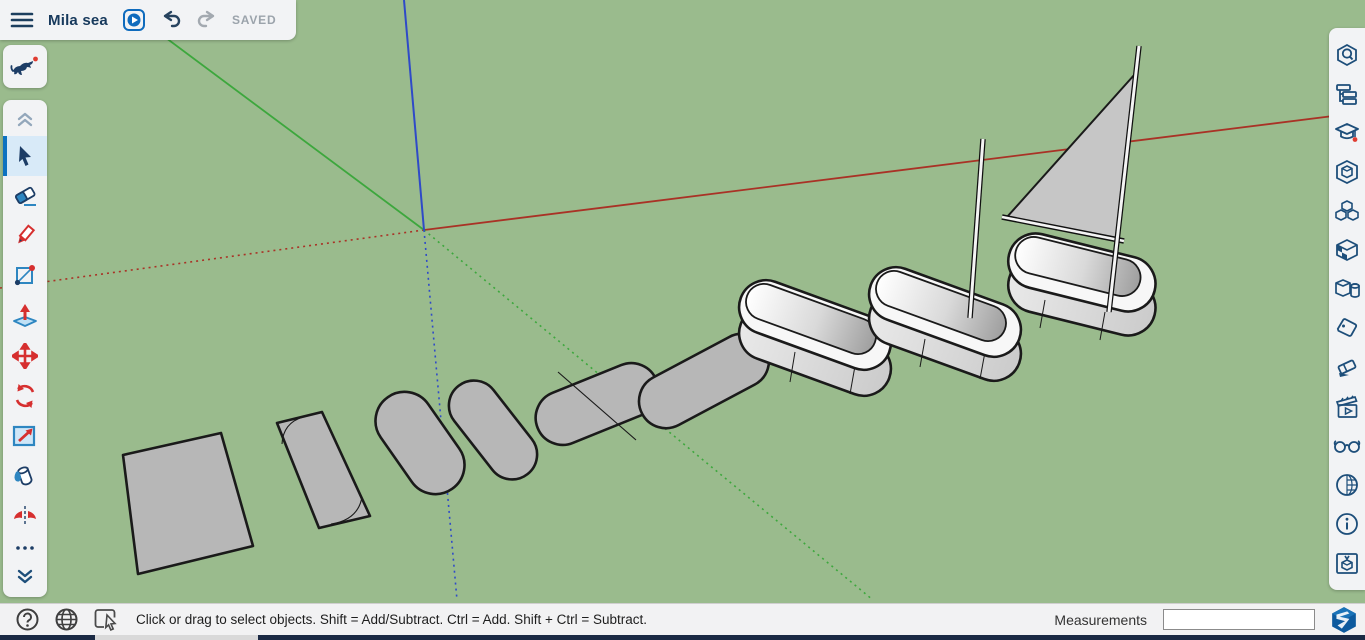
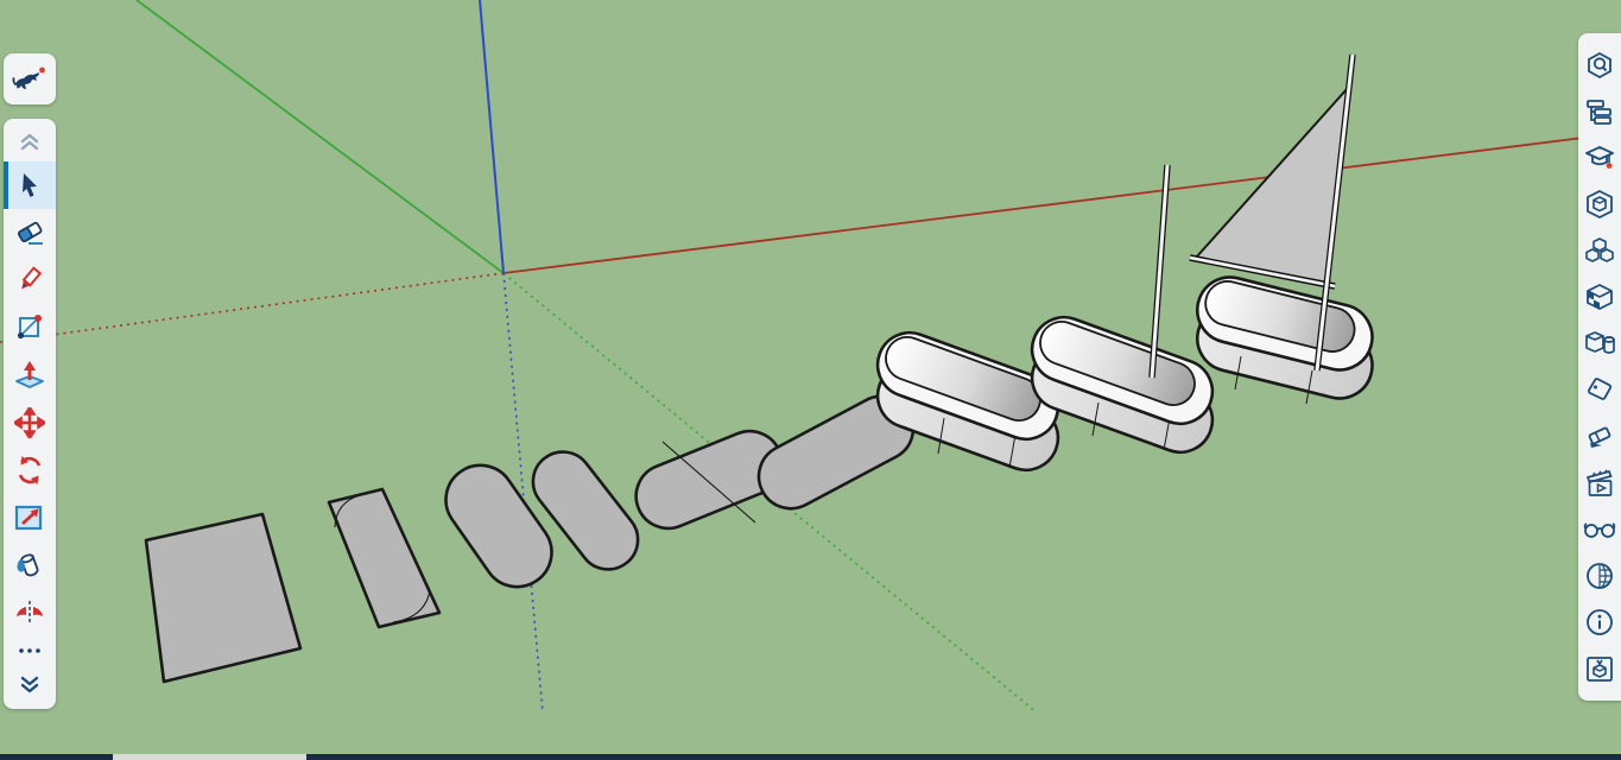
- Mila sea
- SAVED
- Click or drag to select objects. Shift = Add/Subtract. Ctrl = Add. Shift + Ctrl = Subtract.
- Measurements
